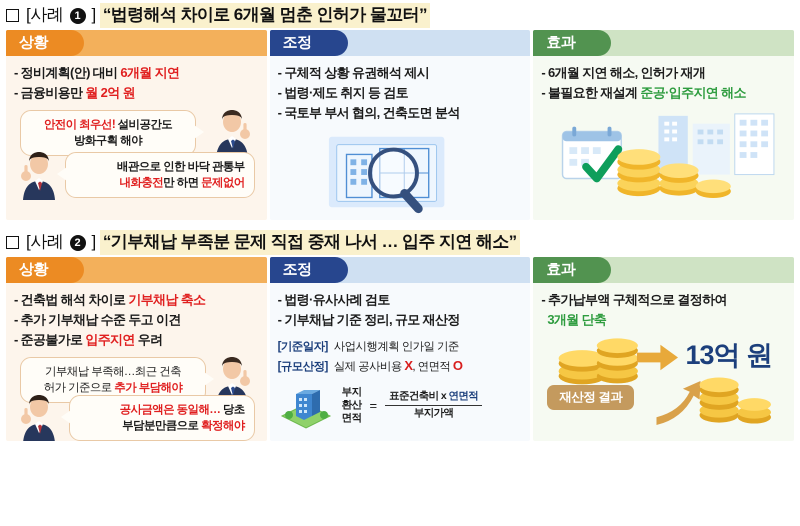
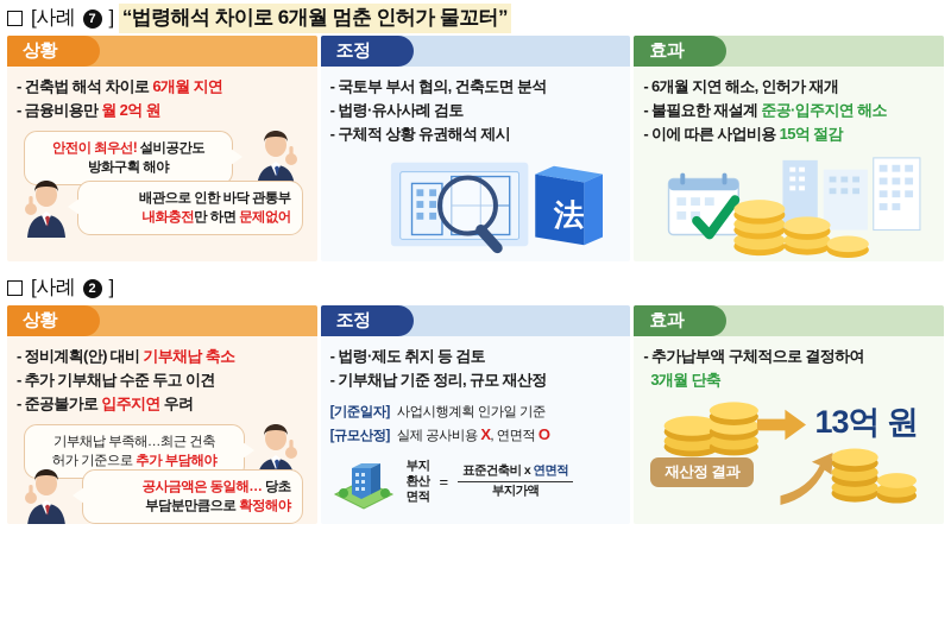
  [사례
- 1
+ 7
  ]
  “법령해석 차이로 6개월 멈춘 인허가 물꼬터”
  상황
- - 정비계획(안) 대비 6개월 지연
+ - 건축법 해석 차이로 6개월 지연
  - 금융비용만 월 2억 원
  안전이 최우선! 설비공간도
  방화구획 해야
  배관으로 인한 바닥 관통부
  내화충전만 하면 문제없어
  조정
- - 구체적 상황 유권해석 제시
+ - 국토부 부서 협의, 건축도면 분석
- - 법령·제도 취지 등 검토
+ - 법령·유사사례 검토
- - 국토부 부서 협의, 건축도면 분석
+ - 구체적 상황 유권해석 제시
+ 法
  효과
  - 6개월 지연 해소, 인허가 재개
  - 불필요한 재설계 준공·입주지연 해소
+ - 이에 따른 사업비용 15억 절감
  [사례
  2
  ]
- “기부채납 부족분 문제 직접 중재 나서 … 입주 지연 해소”
  상황
- - 건축법 해석 차이로 기부채납 축소
+ - 정비계획(안) 대비 기부채납 축소
  - 추가 기부채납 수준 두고 이견
  - 준공불가로 입주지연 우려
  기부채납 부족해…최근 건축
  허가 기준으로 추가 부담해야
  공사금액은 동일해… 당초
  부담분만큼으로 확정해야
  조정
- - 법령·유사사례 검토
+ - 법령·제도 취지 등 검토
  - 기부채납 기준 정리, 규모 재산정
  [기준일자]
  사업시행계획 인가일 기준
  [규모산정]
  실제 공사비용 X, 연면적 O
  부지
  환산
  면적
  =
  표준건축비 x 연면적
  부지가액
  효과
  - 추가납부액 구체적으로 결정하여
  3개월 단축
  13억 원
  재산정 결과
